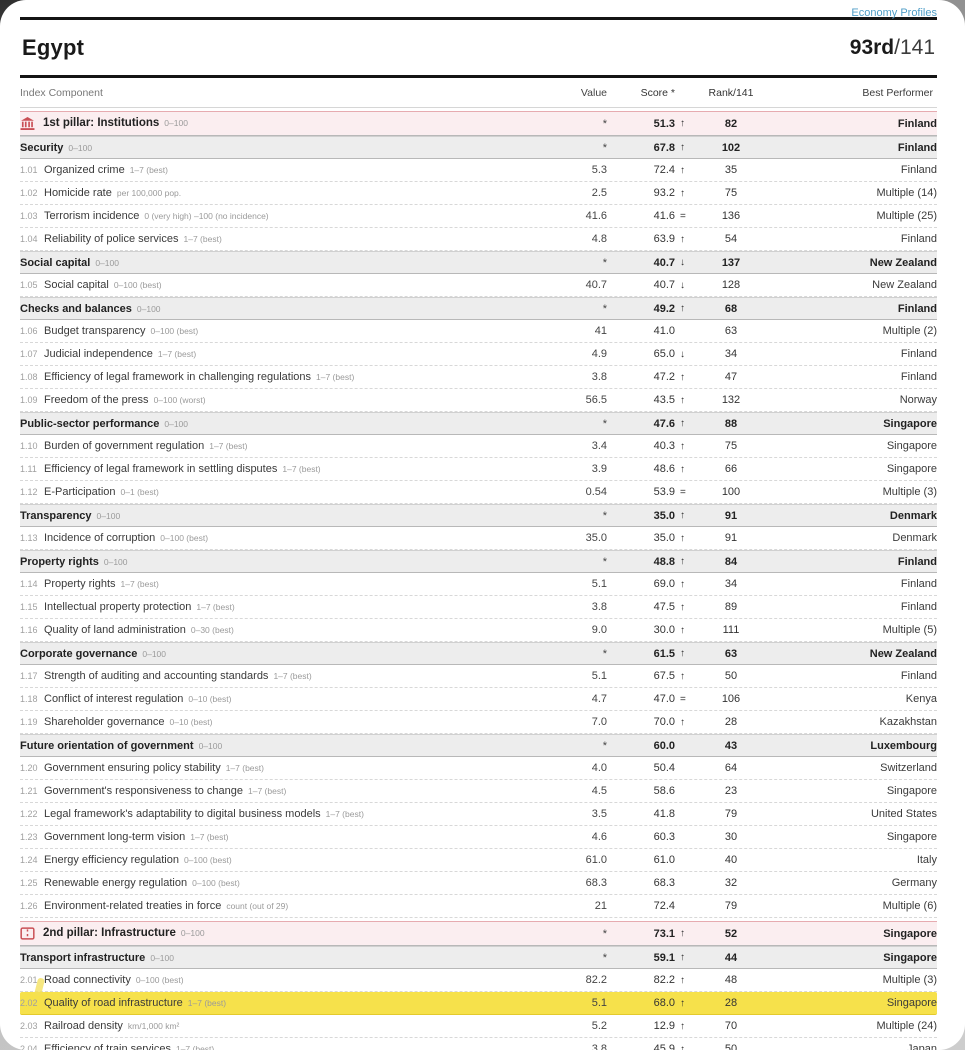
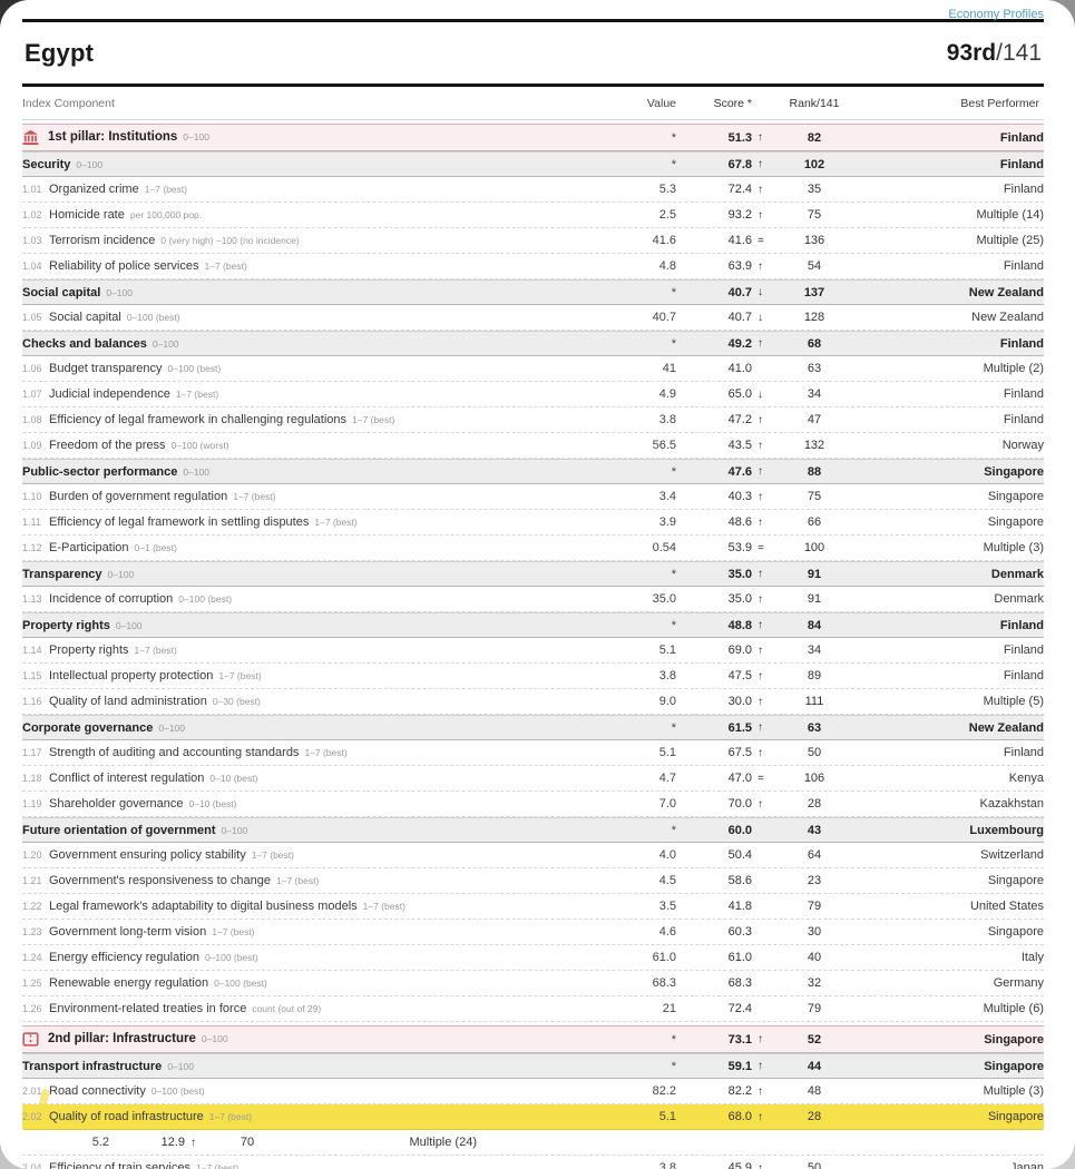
  Economy Profiles
  Egypt
  93rd/141
  Index Component
  Value
  Score *
  Rank/141
  Best Performer
  1st pillar: Institutions
  0–100
  *
  51.3
  ↑
  82
  Finland
  Security
  0–100
  *
  67.8
  ↑
  102
  Finland
  1.01
  Organized crime
  1–7 (best)
  5.3
  72.4
  ↑
  35
  Finland
  1.02
  Homicide rate
  per 100,000 pop.
  2.5
  93.2
  ↑
  75
  Multiple (14)
  1.03
  Terrorism incidence
  0 (very high) –100 (no incidence)
  41.6
  41.6
  =
  136
  Multiple (25)
  1.04
  Reliability of police services
  1–7 (best)
  4.8
  63.9
  ↑
  54
  Finland
  Social capital
  0–100
  *
  40.7
  ↓
  137
  New Zealand
  1.05
  Social capital
  0–100 (best)
  40.7
  40.7
  ↓
  128
  New Zealand
  Checks and balances
  0–100
  *
  49.2
  ↑
  68
  Finland
  1.06
  Budget transparency
  0–100 (best)
  41
  41.0
  63
  Multiple (2)
  1.07
  Judicial independence
  1–7 (best)
  4.9
  65.0
  ↓
  34
  Finland
  1.08
  Efficiency of legal framework in challenging regulations
  1–7 (best)
  3.8
  47.2
  ↑
  47
  Finland
  1.09
  Freedom of the press
  0–100 (worst)
  56.5
  43.5
  ↑
  132
  Norway
  Public-sector performance
  0–100
  *
  47.6
  ↑
  88
  Singapore
  1.10
  Burden of government regulation
  1–7 (best)
  3.4
  40.3
  ↑
  75
  Singapore
  1.11
  Efficiency of legal framework in settling disputes
  1–7 (best)
  3.9
  48.6
  ↑
  66
  Singapore
  1.12
  E-Participation
  0–1 (best)
  0.54
  53.9
  =
  100
  Multiple (3)
  Transparency
  0–100
  *
  35.0
  ↑
  91
  Denmark
  1.13
  Incidence of corruption
  0–100 (best)
  35.0
  35.0
  ↑
  91
  Denmark
  Property rights
  0–100
  *
  48.8
  ↑
  84
  Finland
  1.14
  Property rights
  1–7 (best)
  5.1
  69.0
  ↑
  34
  Finland
  1.15
  Intellectual property protection
  1–7 (best)
  3.8
  47.5
  ↑
  89
  Finland
  1.16
  Quality of land administration
  0–30 (best)
  9.0
  30.0
  ↑
  111
  Multiple (5)
  Corporate governance
  0–100
  *
  61.5
  ↑
  63
  New Zealand
  1.17
  Strength of auditing and accounting standards
  1–7 (best)
  5.1
  67.5
  ↑
  50
  Finland
  1.18
  Conflict of interest regulation
  0–10 (best)
  4.7
  47.0
  =
  106
  Kenya
  1.19
  Shareholder governance
  0–10 (best)
  7.0
  70.0
  ↑
  28
  Kazakhstan
  Future orientation of government
  0–100
  *
  60.0
  43
  Luxembourg
  1.20
  Government ensuring policy stability
  1–7 (best)
  4.0
  50.4
  64
  Switzerland
  1.21
  Government's responsiveness to change
  1–7 (best)
  4.5
  58.6
  23
  Singapore
  1.22
  Legal framework's adaptability to digital business models
  1–7 (best)
  3.5
  41.8
  79
  United States
  1.23
  Government long-term vision
  1–7 (best)
  4.6
  60.3
  30
  Singapore
  1.24
  Energy efficiency regulation
  0–100 (best)
  61.0
  61.0
  40
  Italy
  1.25
  Renewable energy regulation
  0–100 (best)
  68.3
  68.3
  32
  Germany
  1.26
  Environment-related treaties in force
  count (out of 29)
  21
  72.4
  79
  Multiple (6)
  2nd pillar: Infrastructure
  0–100
  *
  73.1
  ↑
  52
  Singapore
  Transport infrastructure
  0–100
  *
  59.1
  ↑
  44
  Singapore
  2.01
  Road connectivity
  0–100 (best)
  82.2
  82.2
  ↑
  48
  Multiple (3)
  2.02
  Quality of road infrastructure
  1–7 (best)
  5.1
  68.0
  ↑
  28
  Singapore
- 2.03
- Railroad density
- km/1,000 km²
  5.2
  12.9
  ↑
  70
  Multiple (24)
  2.04
  Efficiency of train services
  1–7 (best)
  3.8
  45.9
  ↑
  50
  Japan
